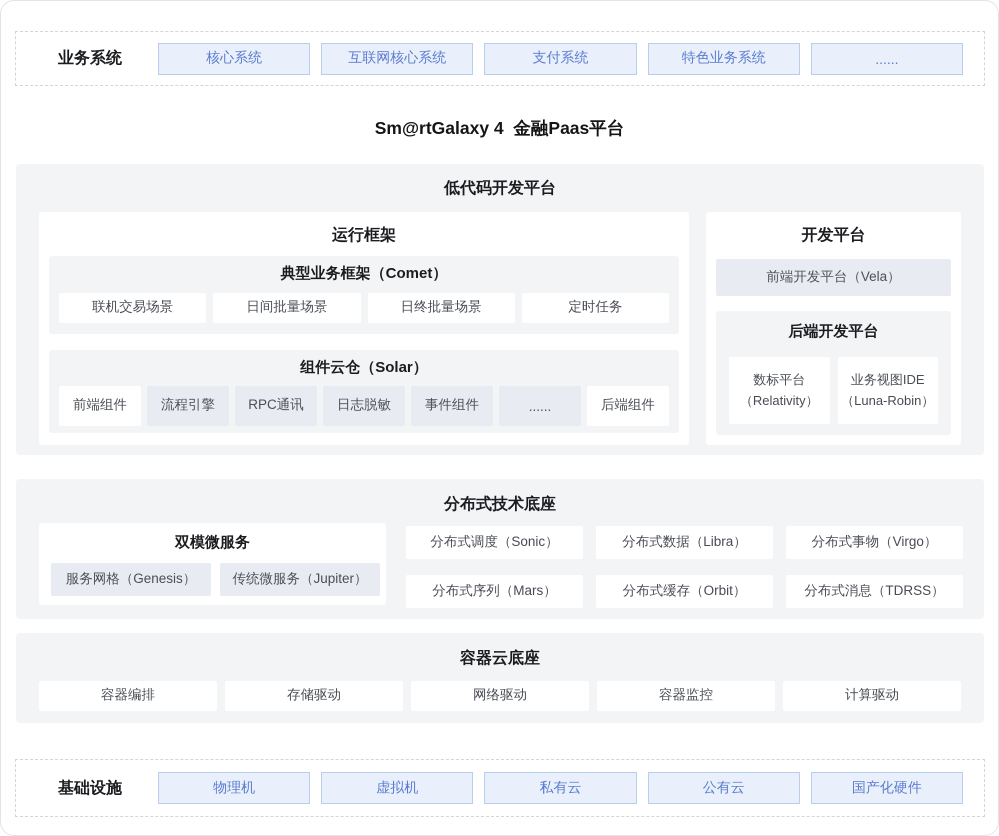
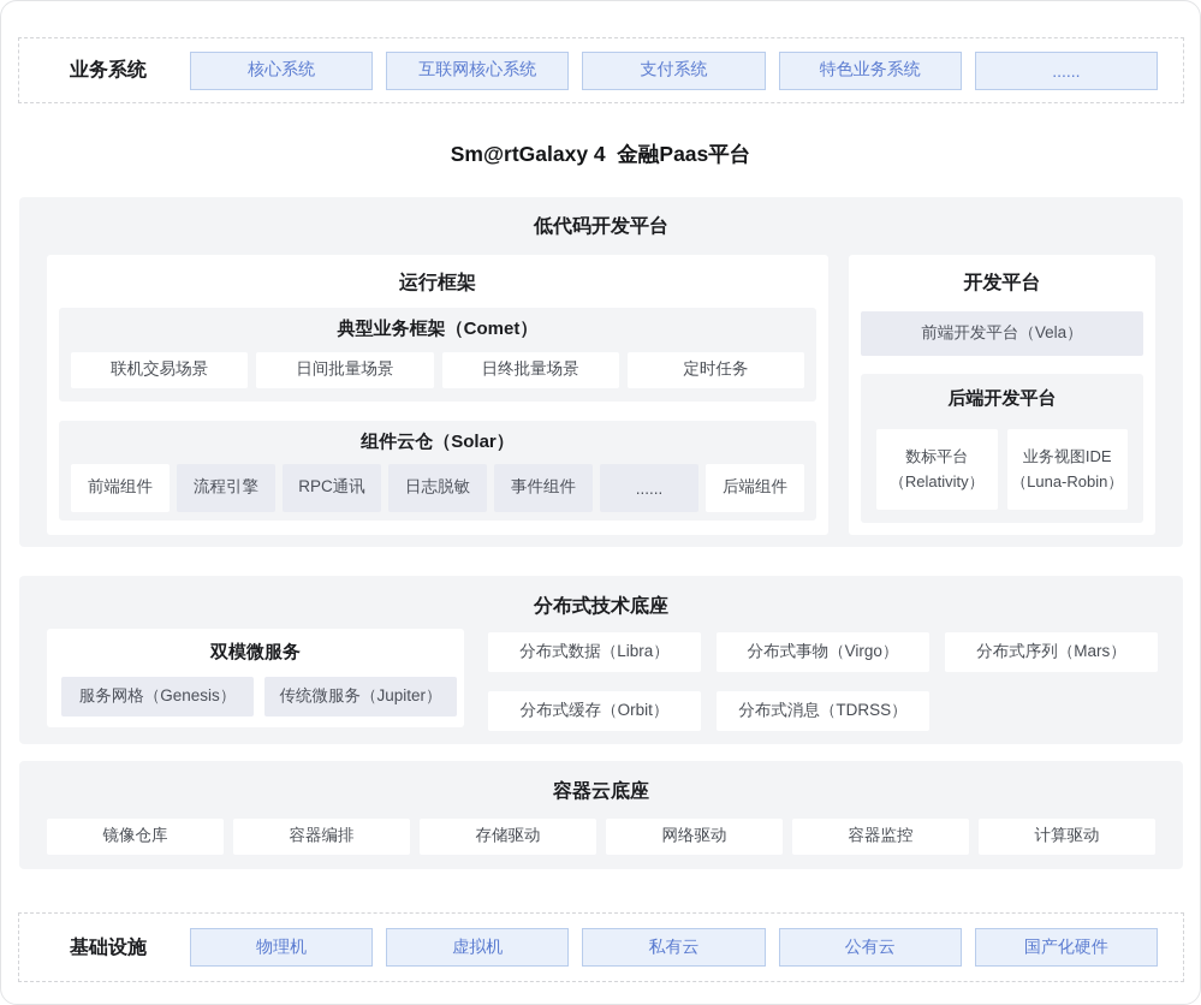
  业务系统
  核心系统
  互联网核心系统
  支付系统
  特色业务系统
  ......
  Sm@rtGalaxy 4 金融Paas平台
  低代码开发平台
  运行框架
  典型业务框架（Comet）
  联机交易场景
  日间批量场景
  日终批量场景
  定时任务
  组件云仓（Solar）
  前端组件
  流程引擎
  RPC通讯
  日志脱敏
  事件组件
  ......
  后端组件
  开发平台
  前端开发平台（Vela）
  后端开发平台
  数标平台
  （Relativity）
  业务视图IDE
  （Luna-Robin）
  分布式技术底座
  双模微服务
  服务网格（Genesis）
  传统微服务（Jupiter）
- 分布式调度（Sonic）
  分布式数据（Libra）
  分布式事物（Virgo）
  分布式序列（Mars）
  分布式缓存（Orbit）
  分布式消息（TDRSS）
  容器云底座
+ 镜像仓库
  容器编排
  存储驱动
  网络驱动
  容器监控
  计算驱动
  基础设施
  物理机
  虚拟机
  私有云
  公有云
  国产化硬件
